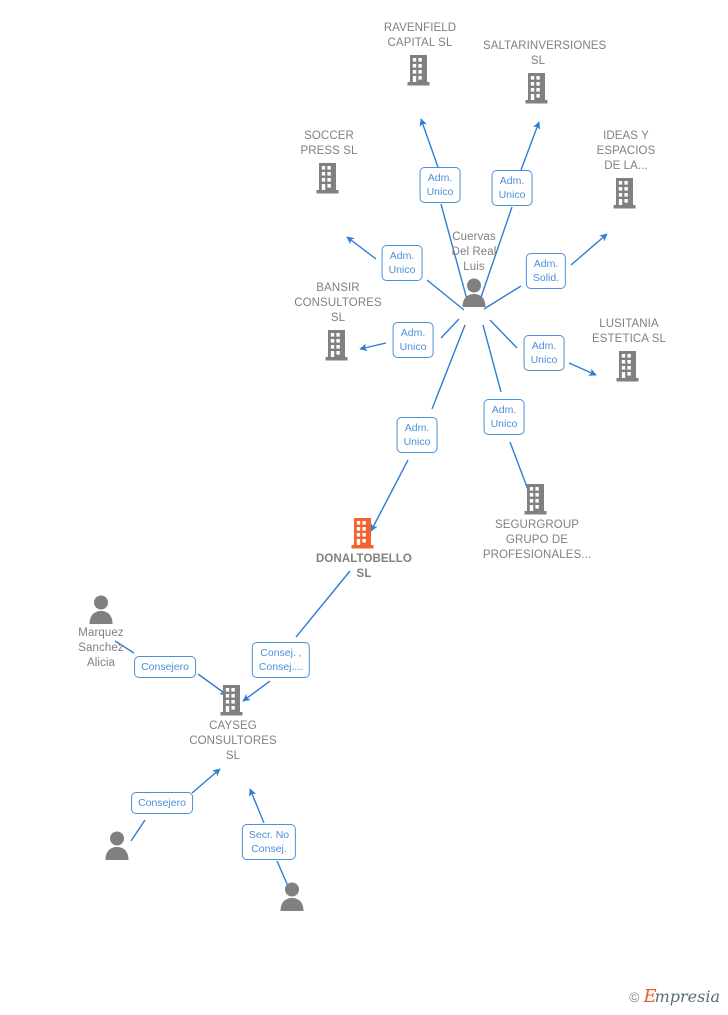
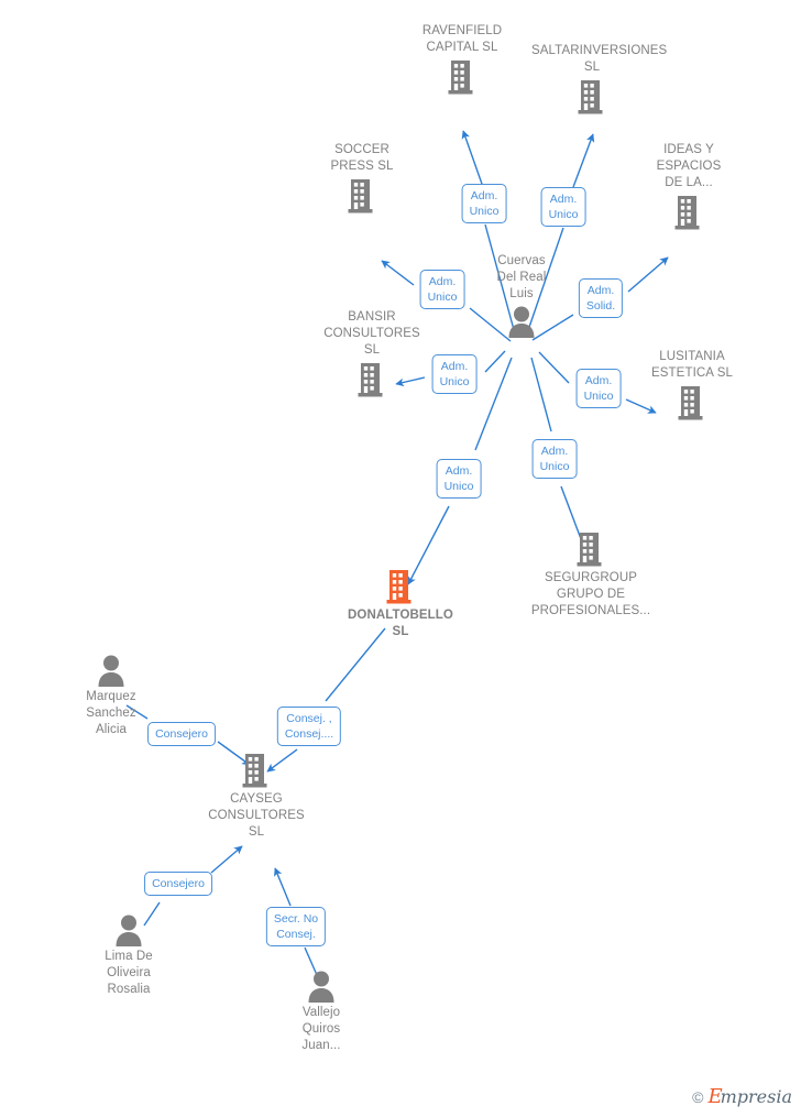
  RAVENFIELD
  CAPITAL SL
  SALTARINVERSIONES SL
  SOCCER
  PRESS SL
  IDEAS Y
  ESPACIOS
  DE LA...
  Cuervas
  Del Real
  Luis
  BANSIR
  CONSULTORES
  SL
  LUSITANIA
  ESTETICA SL
  SEGURGROUP
  GRUPO DE
  PROFESIONALES...
  DONALTOBELLO
  SL
  Marquez
  Sanchez
  Alicia
  CAYSEG
  CONSULTORES
  SL
+ Lima De
+ Oliveira
+ Rosalia
+ Vallejo
+ Quiros
+ Juan...
  Adm.
  Unico
  Adm.
  Unico
  Adm.
  Unico
  Adm.
  Solid.
  Adm.
  Unico
  Adm.
  Unico
  Adm.
  Unico
  Adm.
  Unico
  Consejero
  Consej. ,
  Consej....
  Consejero
  Secr. No
  Consej.
  ©
  Empresia
